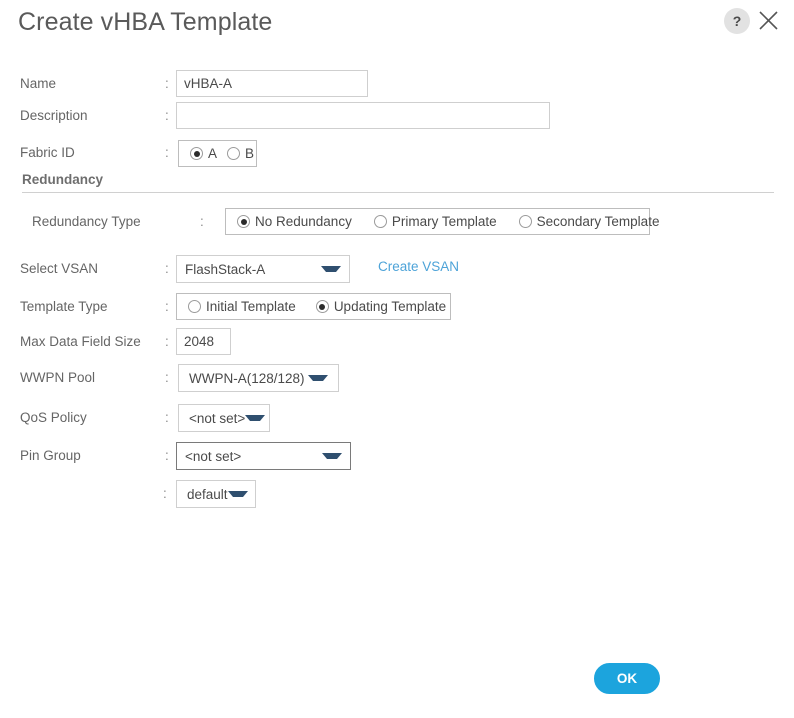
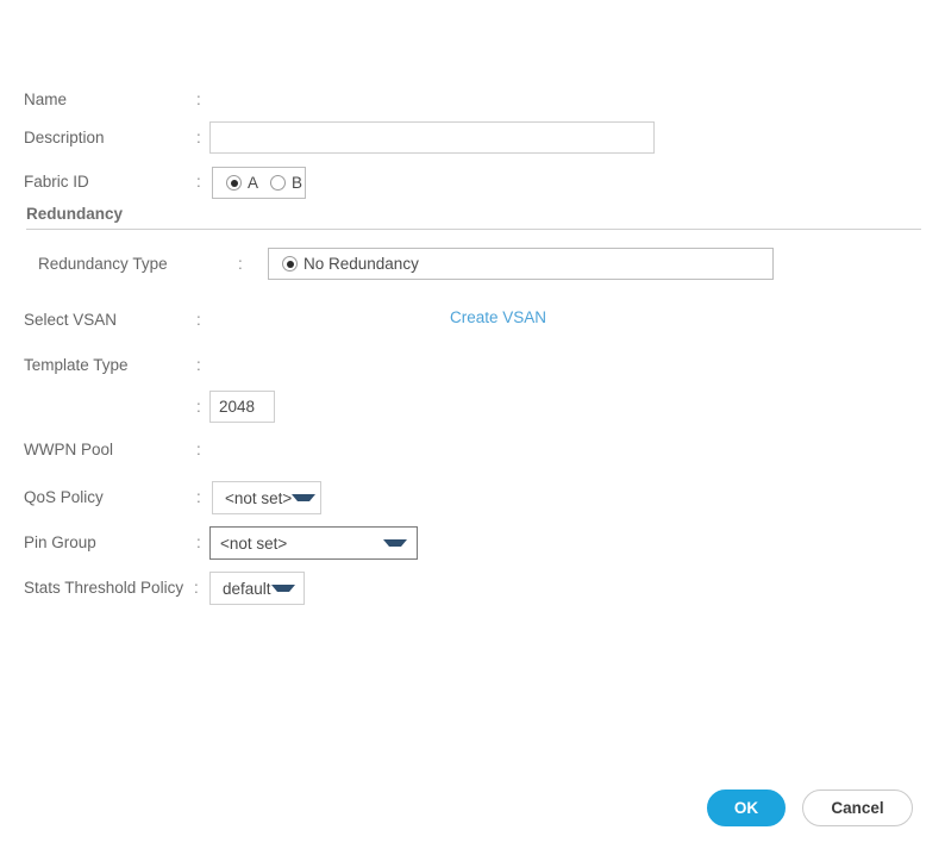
- Create vHBA Template
- ?
  Name
  :
- vHBA-A
  Description
  :
  Fabric ID
  :
  A
  B
  Redundancy
  Redundancy Type
  :
  No Redundancy
- Primary Template
- Secondary Template
  Select VSAN
  :
- FlashStack-A
  Create VSAN
  Template Type
  :
- Initial Template
- Updating Template
- Max Data Field Size
  :
  2048
  WWPN Pool
  :
- WWPN-A(128/128)
  QoS Policy
  :
  <not set>
  Pin Group
  :
  <not set>
+ Stats Threshold Policy
  :
  default
  OK
+ Cancel
